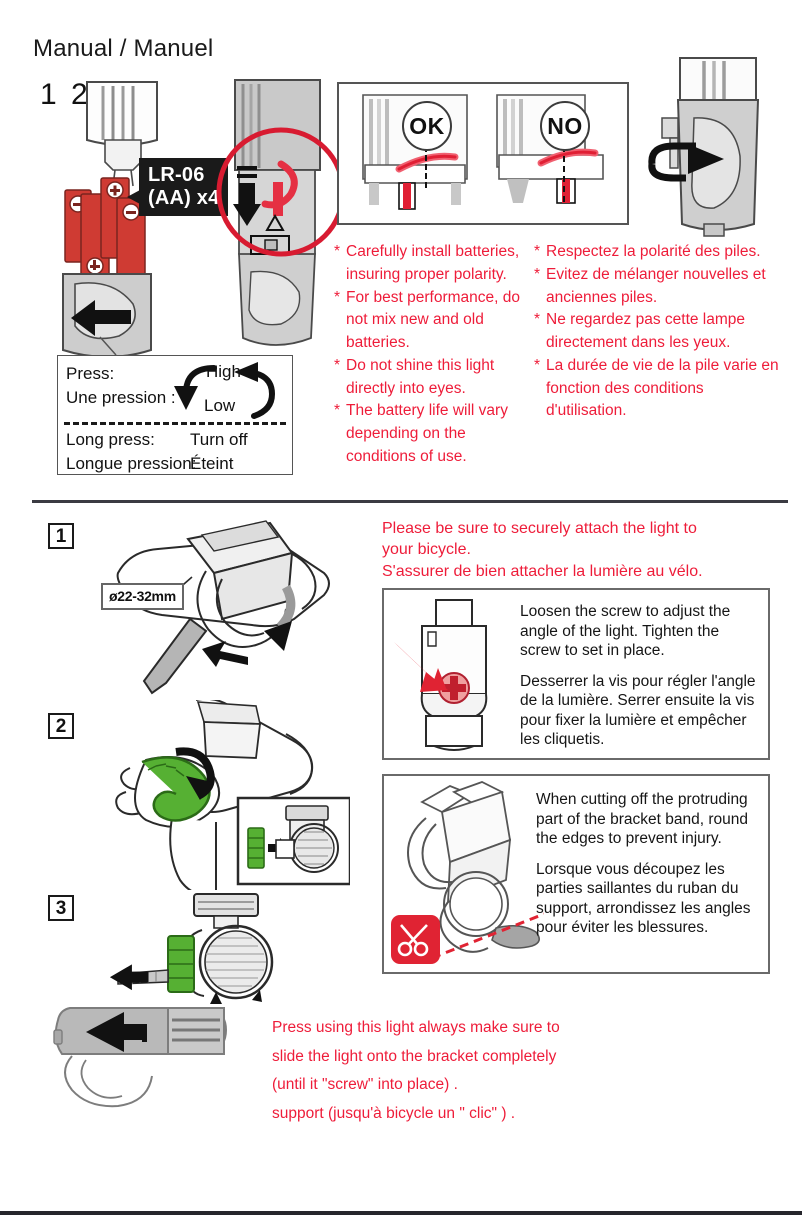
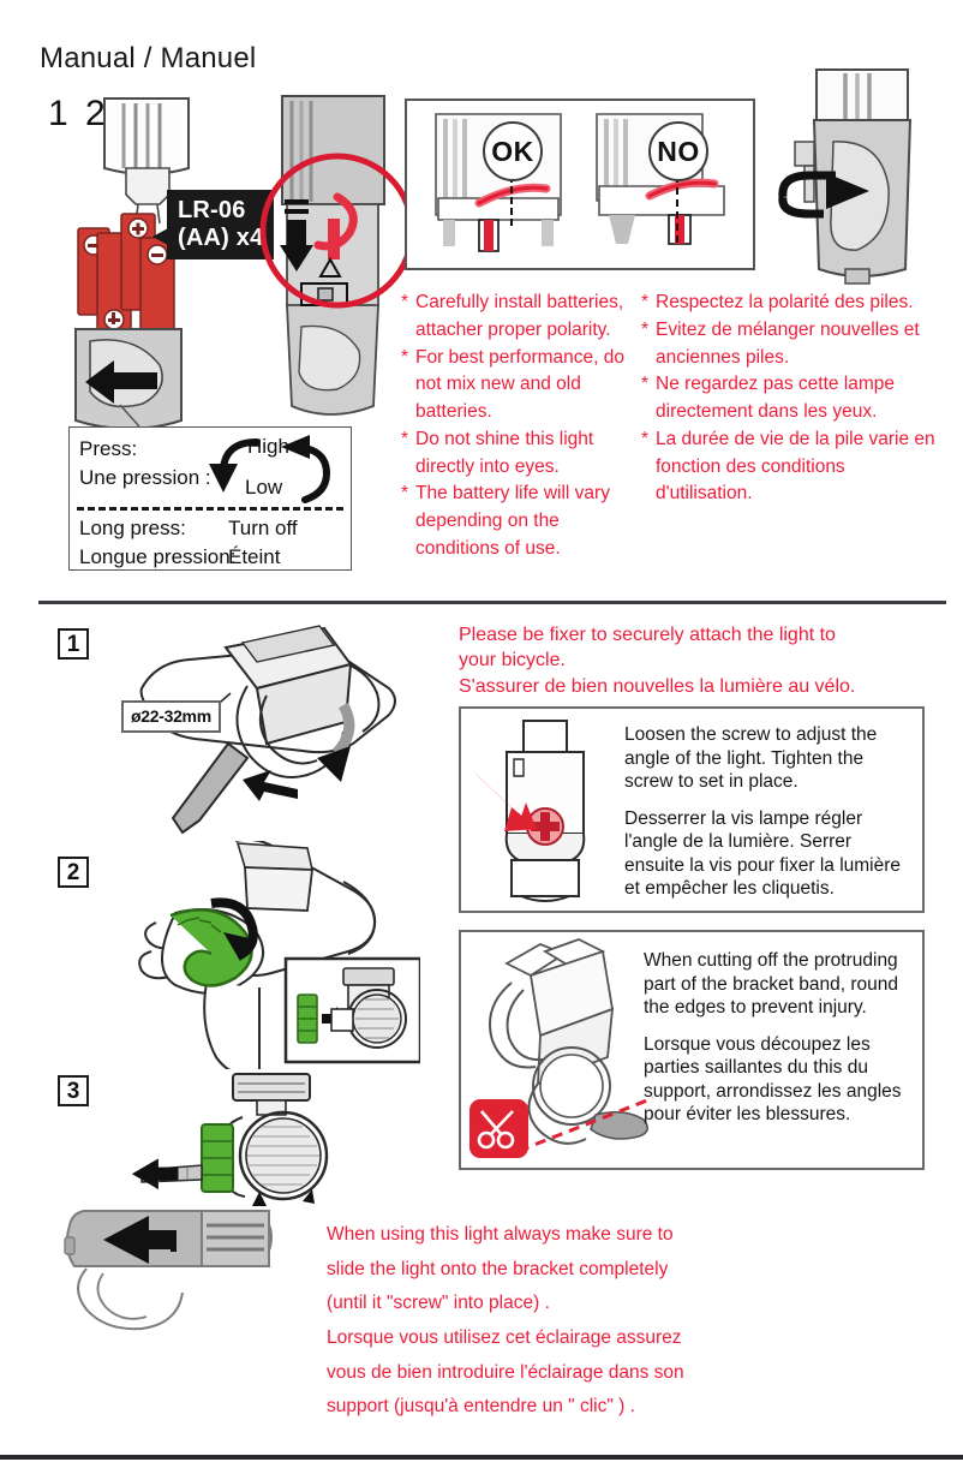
  Manual / Manuel
  1
  2
  LR-06
  (AA) x4
  OK
  NO
  Press:
  Une pression :
  Hig
  Low
  Long press:
  Longue pression:
  Turn off
  Éteint
  *
- Carefully install batteries, insuring proper polarity.
+ Carefully install batteries, attacher proper polarity.
  *
  For best performance, do not mix new and old batteries.
  *
  Do not shine this light directly into eyes.
  *
  The battery life will vary depending on the conditions of use.
  *
  Respectez la polarité des piles.
  *
  Evitez de mélanger nouvelles et anciennes piles.
  *
  Ne regardez pas cette lampe directement dans les yeux.
  *
  La durée de vie de la pile varie en fonction des conditions d'utilisation.
  1
  2
  3
  ø22-32mm
- Please be sure to securely attach the light to
+ Please be fixer to securely attach the light to
  your bicycle.
- S'assurer de bien attacher la lumière au vélo.
+ S'assurer de bien nouvelles la lumière au vélo.
  Loosen the screw to adjust the angle of the light. Tighten the screw to set in place.
- Desserrer la vis pour régler l'angle de la lumière. Serrer ensuite la vis pour fixer la lumière et empêcher les cliquetis.
+ Desserrer la vis lampe régler l'angle de la lumière. Serrer ensuite la vis pour fixer la lumière et empêcher les cliquetis.
  When cutting off the protruding part of the bracket band, round the edges to prevent injury.
- Lorsque vous découpez les parties saillantes du ruban du support, arrondissez les angles pour éviter les blessures.
+ Lorsque vous découpez les parties saillantes du this du support, arrondissez les angles pour éviter les blessures.
- Press using this light always make sure to
+ When using this light always make sure to
  slide the light onto the bracket completely
  (until it "screw" into place) .
+ Lorsque vous utilisez cet éclairage assurez
+ vous de bien introduire l'éclairage dans son
- support (jusqu'à bicycle un " clic" ) .
+ support (jusqu'à entendre un " clic" ) .
